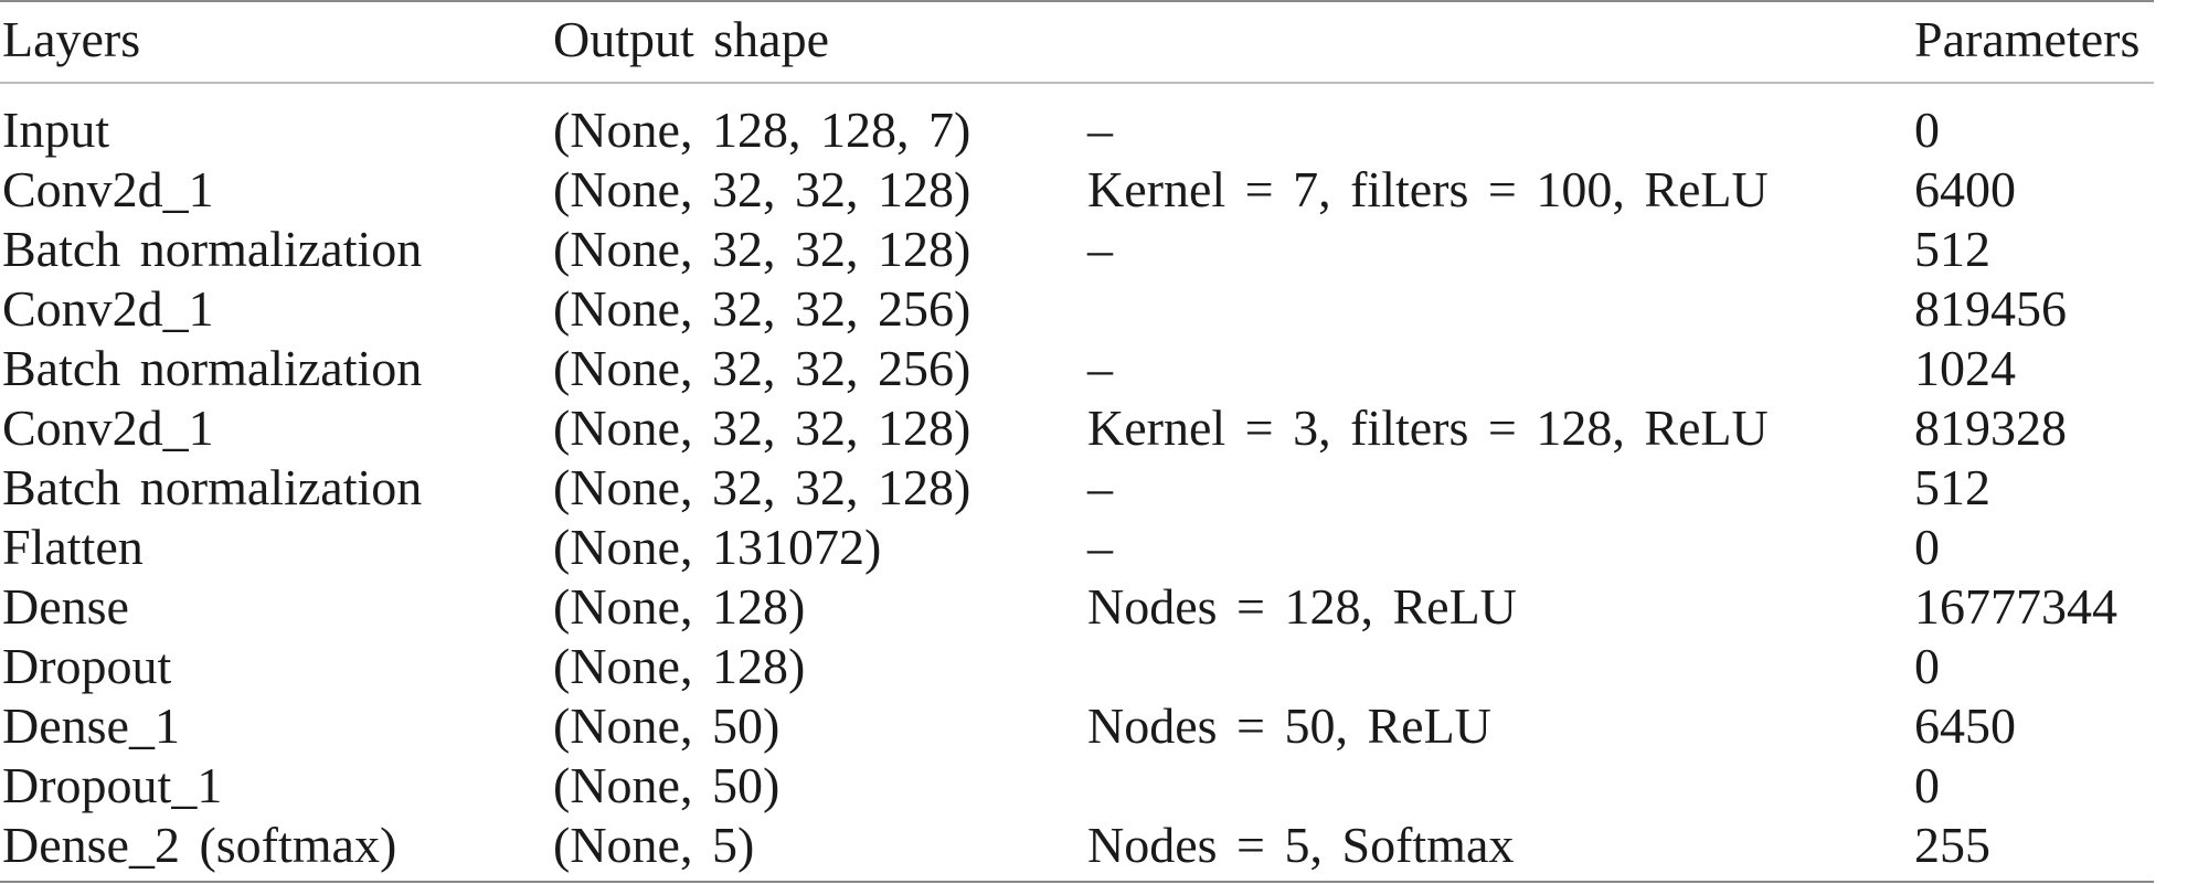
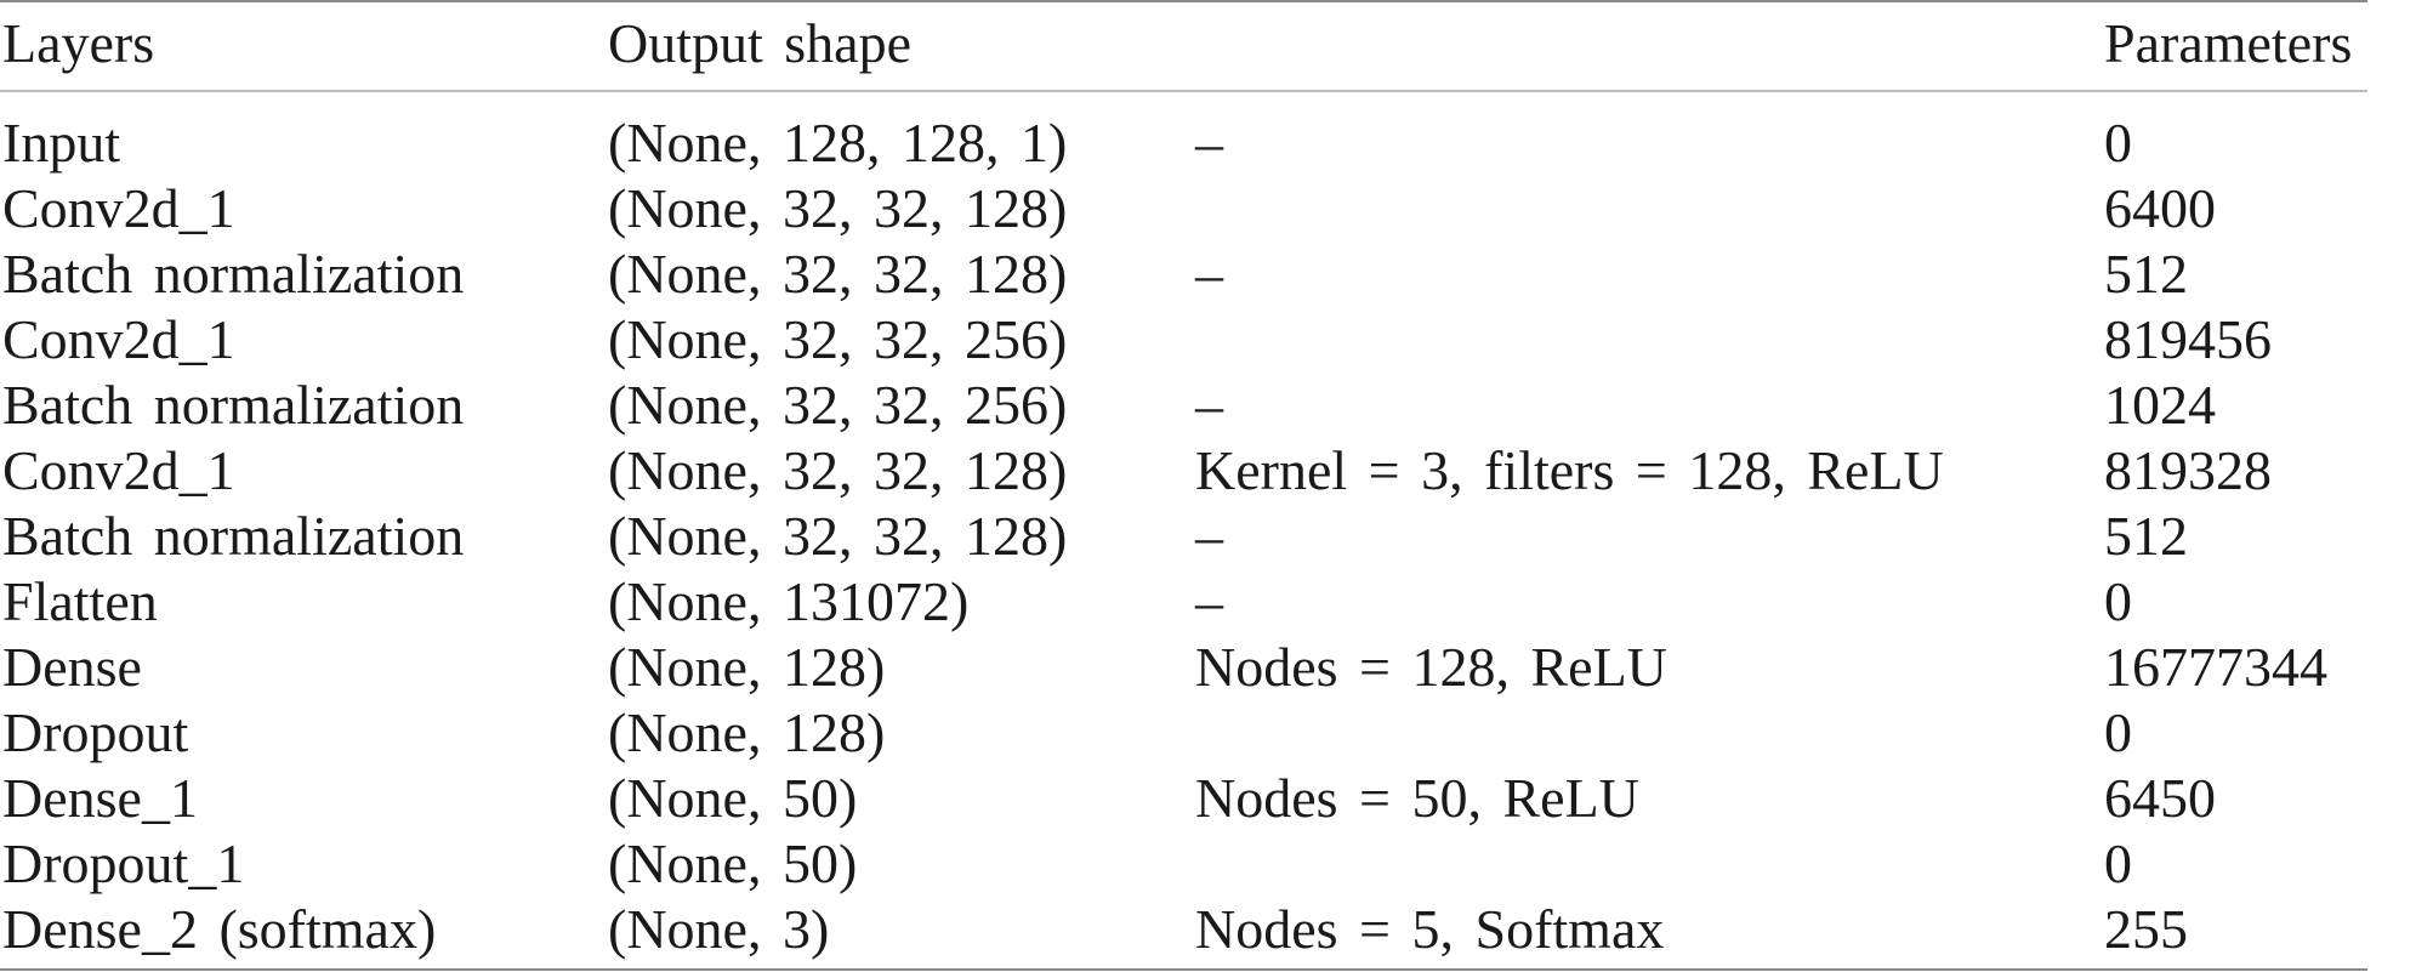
  Layers
  Output shape
  Parameters
  Input
- (None, 128, 128, 7)
+ (None, 128, 128, 1)
  –
  0
  Conv2d_1
  (None, 32, 32, 128)
- Kernel = 7, filters = 100, ReLU
  6400
  Batch normalization
  (None, 32, 32, 128)
  –
  512
  Conv2d_1
  (None, 32, 32, 256)
  819456
  Batch normalization
  (None, 32, 32, 256)
  –
  1024
  Conv2d_1
  (None, 32, 32, 128)
  Kernel = 3, filters = 128, ReLU
  819328
  Batch normalization
  (None, 32, 32, 128)
  –
  512
  Flatten
  (None, 131072)
  –
  0
  Dense
  (None, 128)
  Nodes = 128, ReLU
  16777344
  Dropout
  (None, 128)
  0
  Dense_1
  (None, 50)
  Nodes = 50, ReLU
  6450
  Dropout_1
  (None, 50)
  0
  Dense_2 (softmax)
- (None, 5)
+ (None, 3)
  Nodes = 5, Softmax
  255
